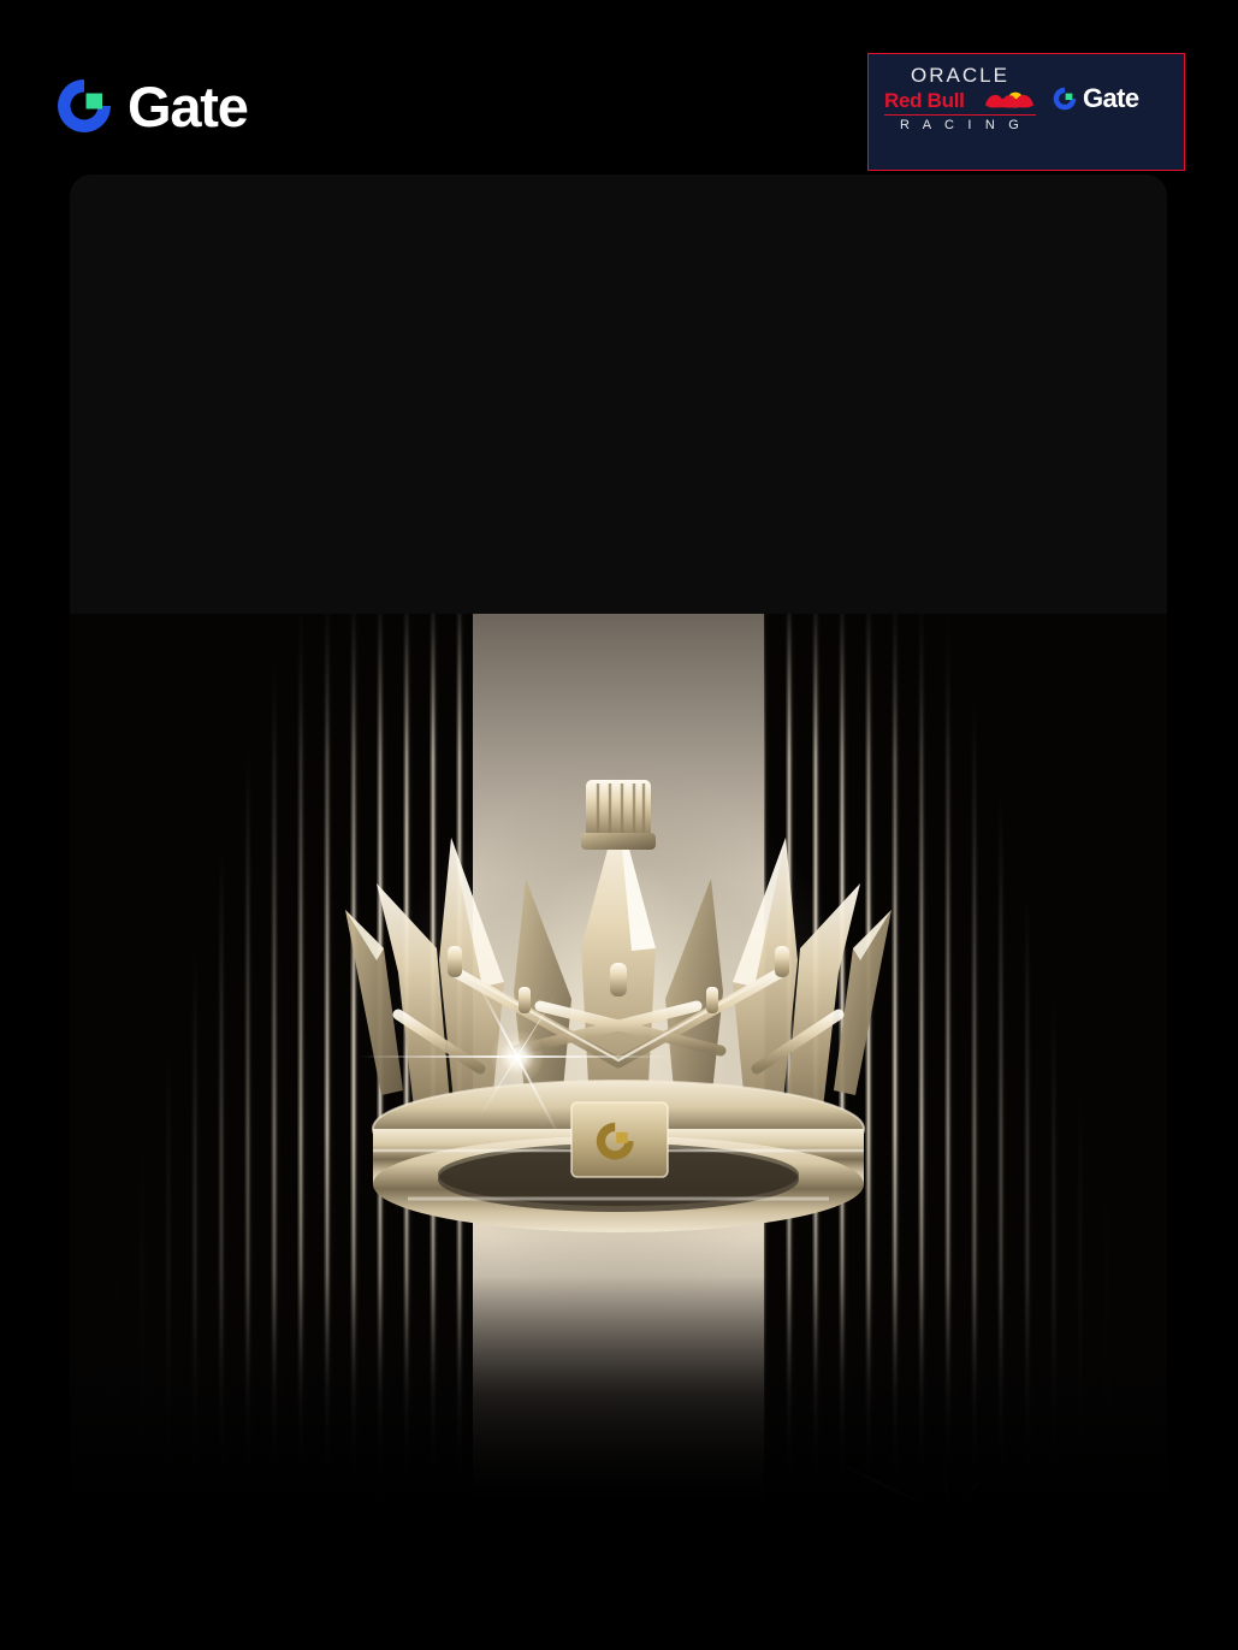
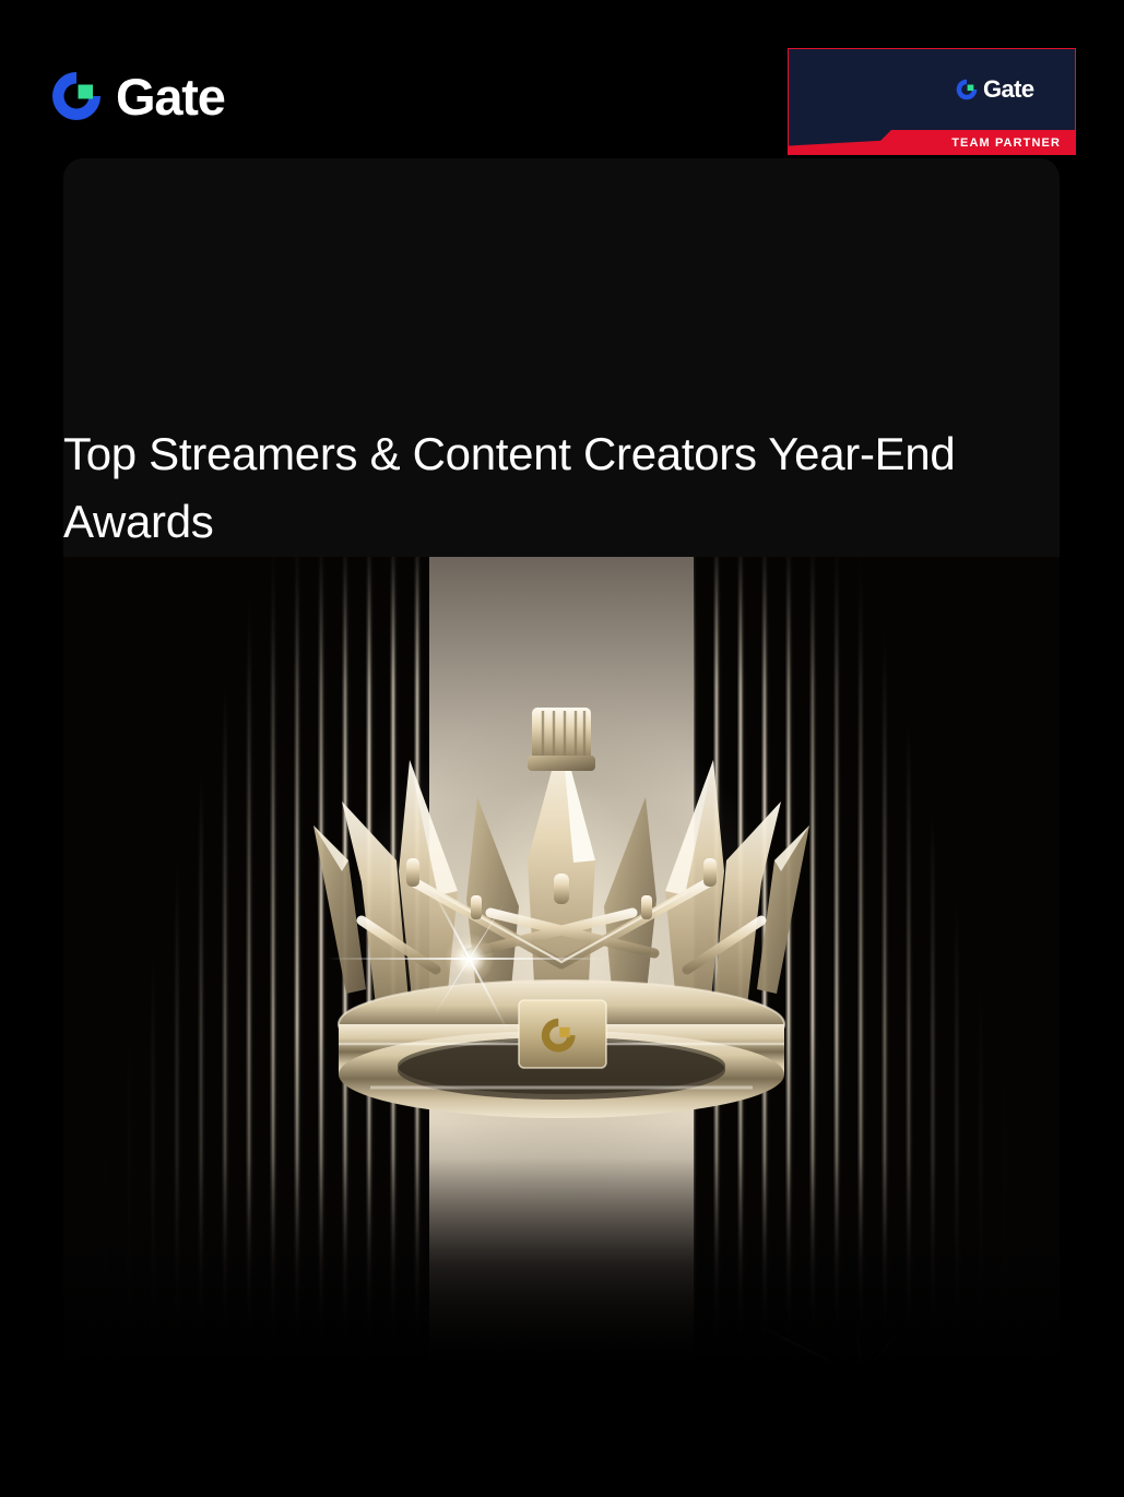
  Gate
- ORACLE
- Red Bull
- R A C I N G
  Gate
+ TEAM PARTNER
+ Top Streamers & Content Creators Year-End Awards
